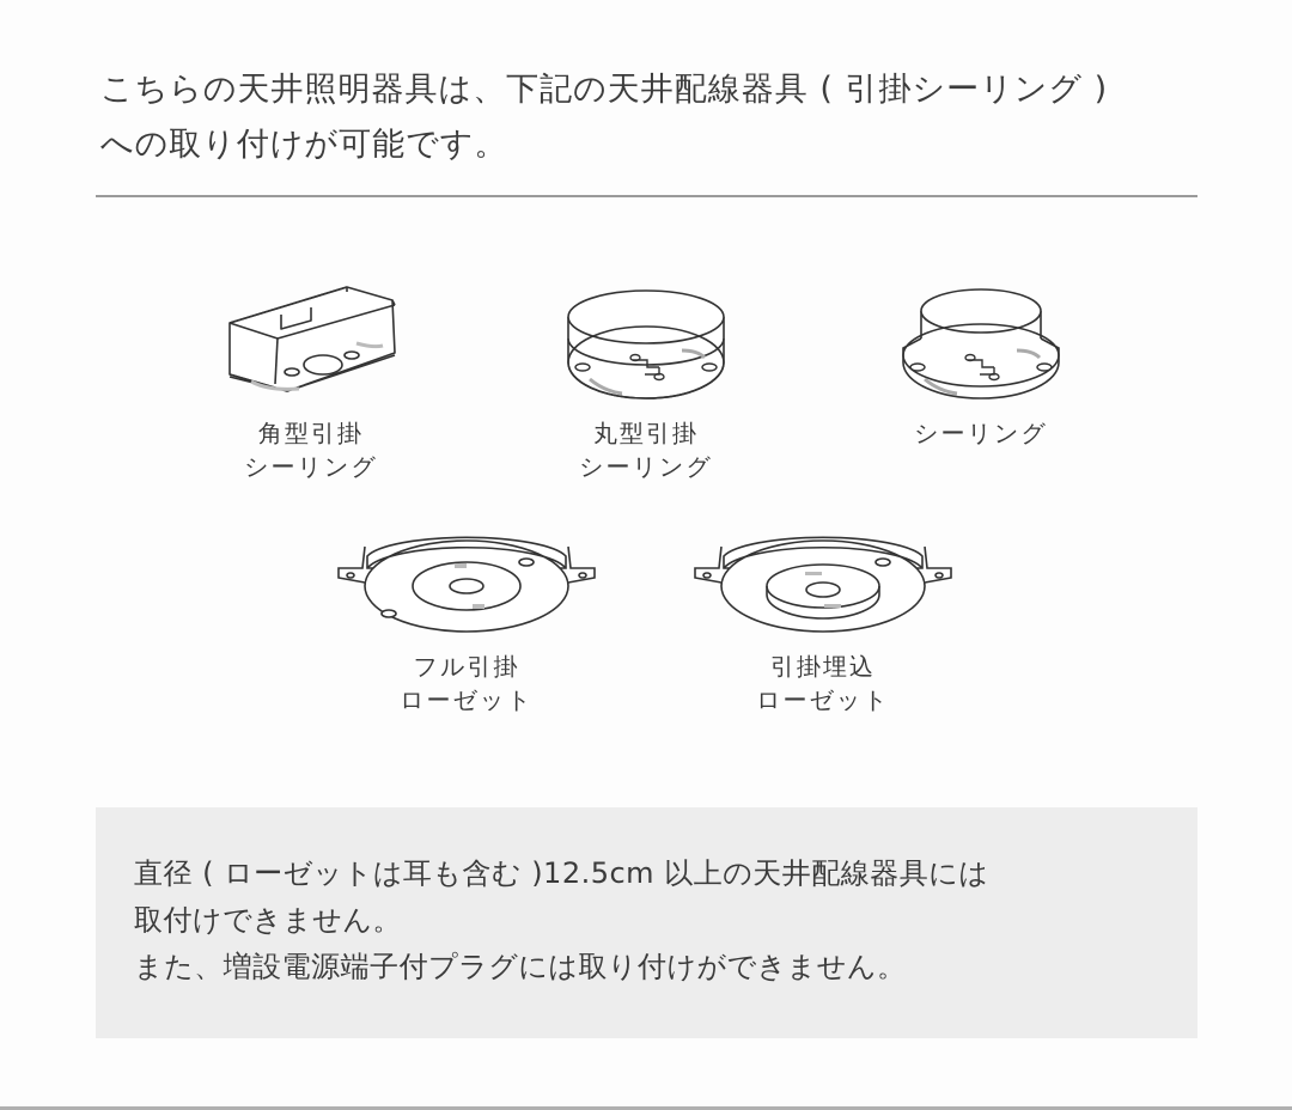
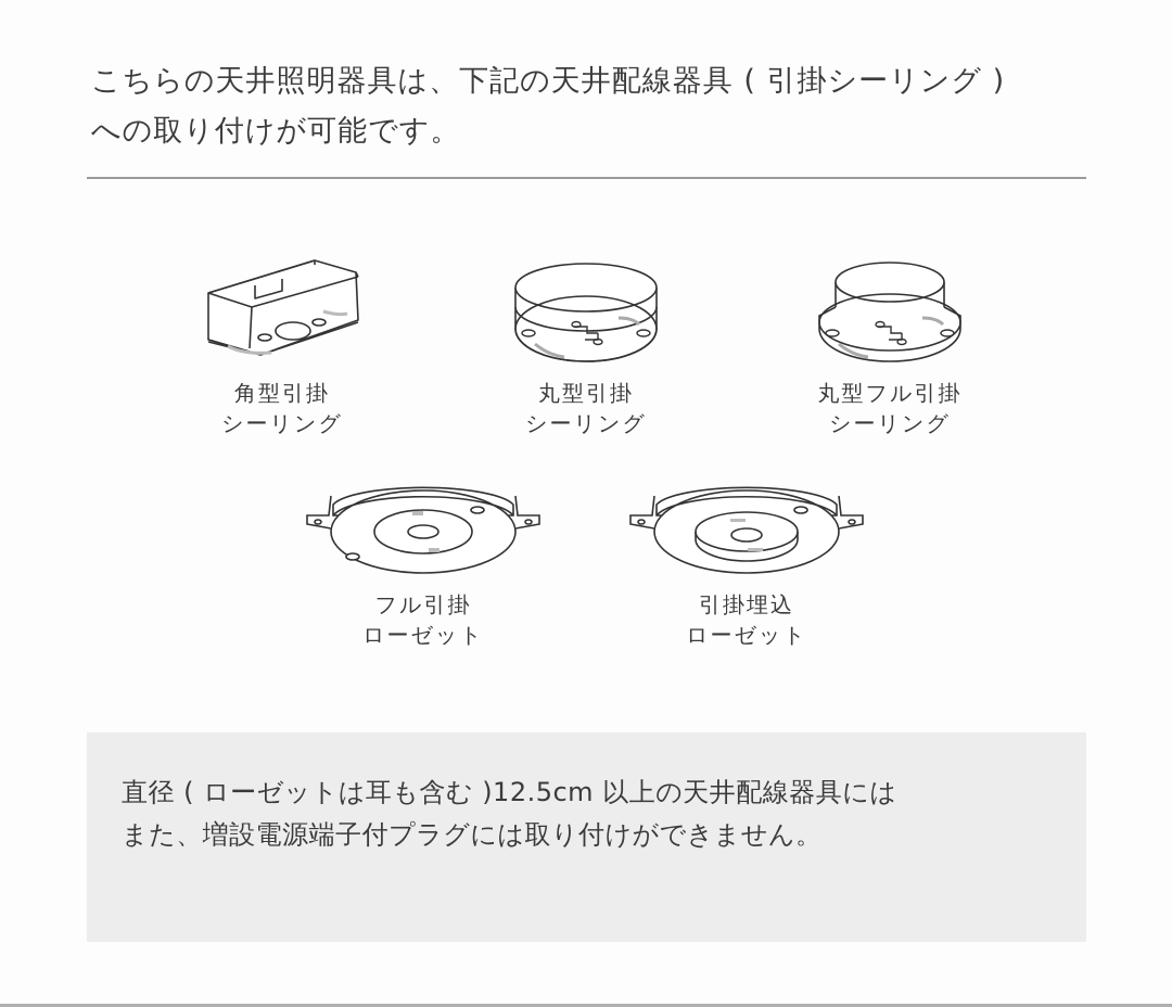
  こちらの天井照明器具は、下記の天井配線器具 ( 引掛シーリング )
  への取り付けが可能です。
  角型引掛
  シーリング
  丸型引掛
  シーリング
+ 丸型フル引掛
  シーリング
  フル引掛
  ローゼット
  引掛埋込
  ローゼット
  直径 ( ローゼットは耳も含む )12.5cm 以上の天井配線器具には
- 取付けできません。
  また、増設電源端子付プラグには取り付けができません。
